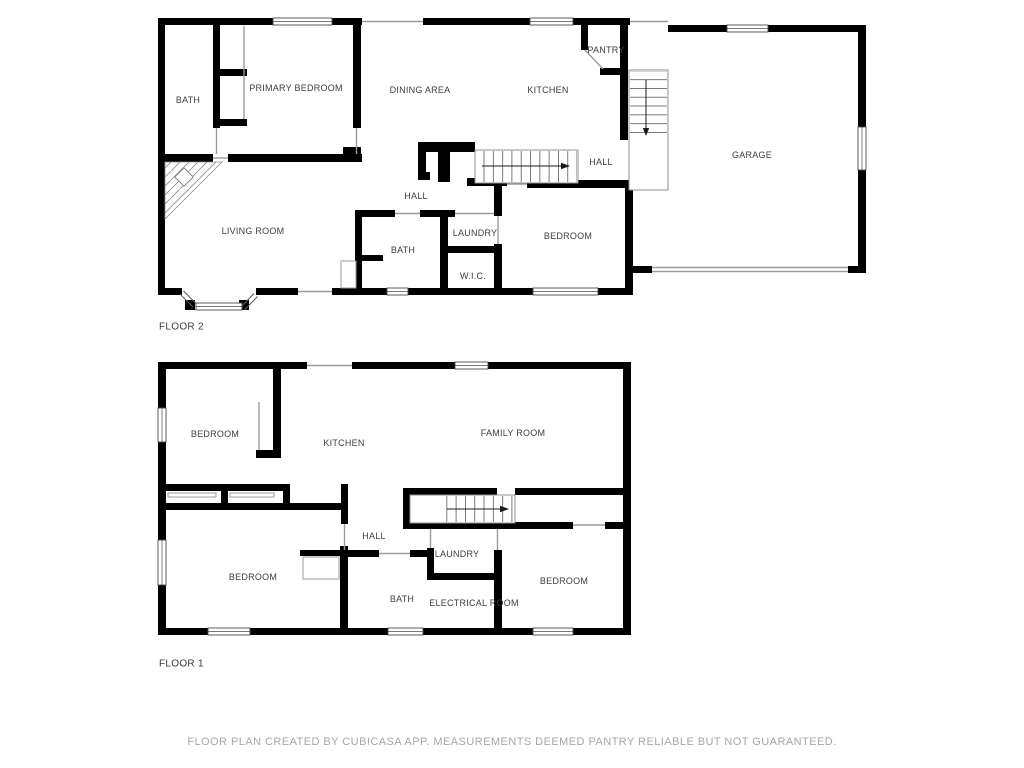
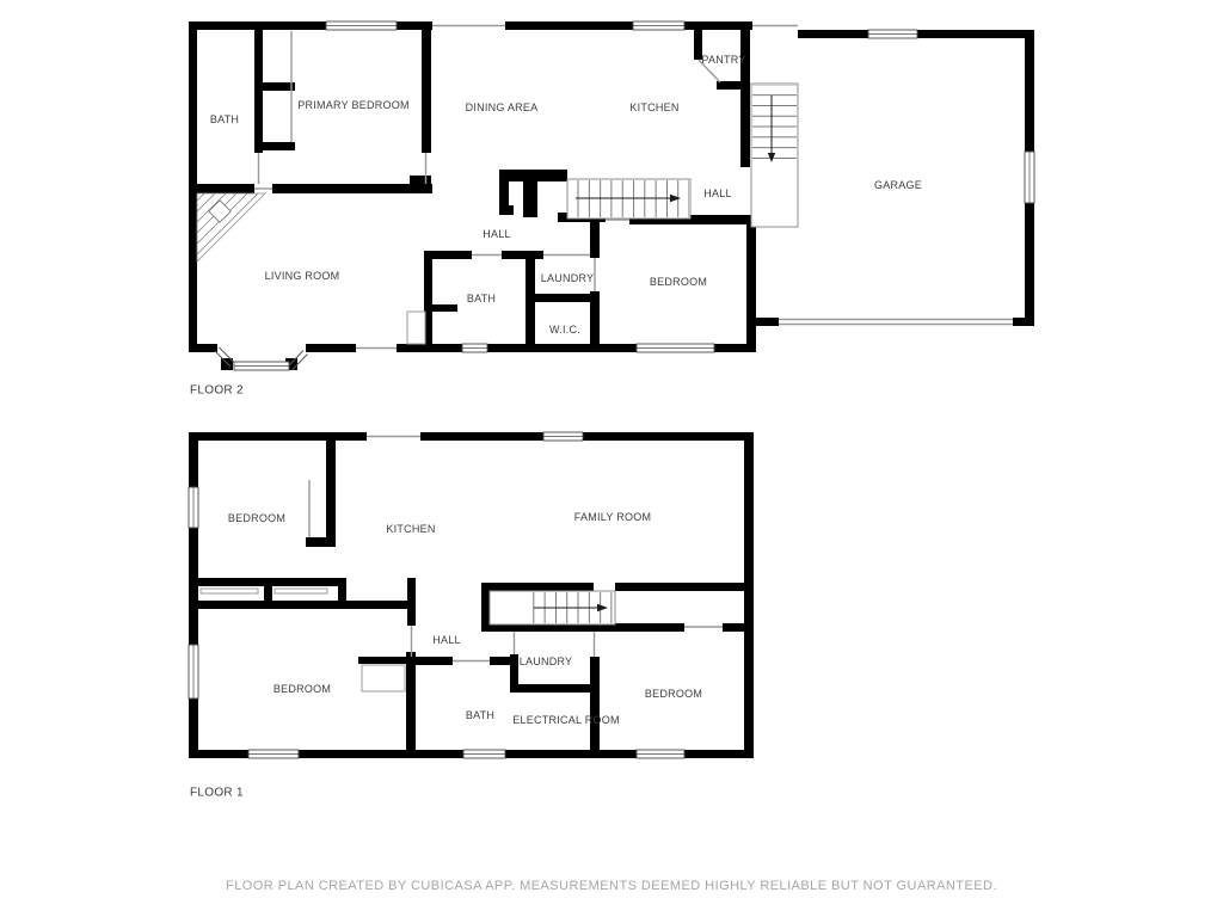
  FLOOR 2
  BATH
  PRIMARY BEDROOM
  DINING AREA
  KITCHEN
  PANTRY
  HALL
  GARAGE
  HALL
  LIVING ROOM
  BATH
  LAUNDRY
  W.I.C.
  BEDROOM
  FLOOR 1
  BEDROOM
  KITCHEN
  FAMILY ROOM
  HALL
  LAUNDRY
  BEDROOM
  BATH
  ELECTRICAL ROOM
  BEDROOM
- FLOOR PLAN CREATED BY CUBICASA APP. MEASUREMENTS DEEMED PANTRY RELIABLE BUT NOT GUARANTEED.
+ FLOOR PLAN CREATED BY CUBICASA APP. MEASUREMENTS DEEMED HIGHLY RELIABLE BUT NOT GUARANTEED.
